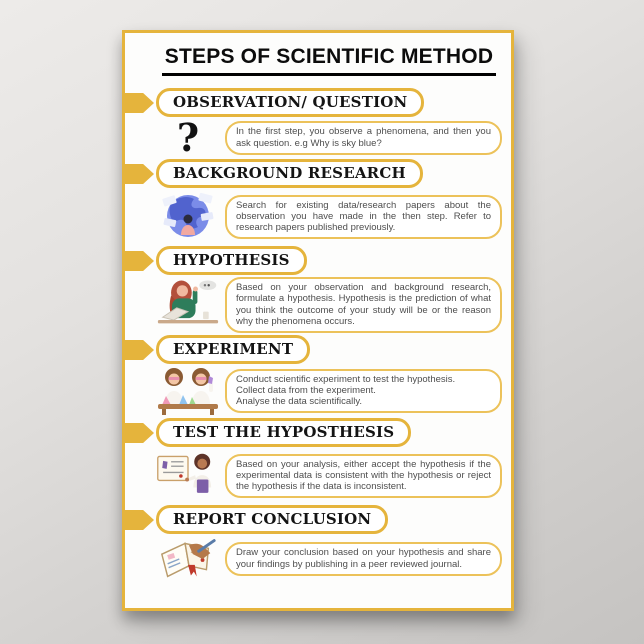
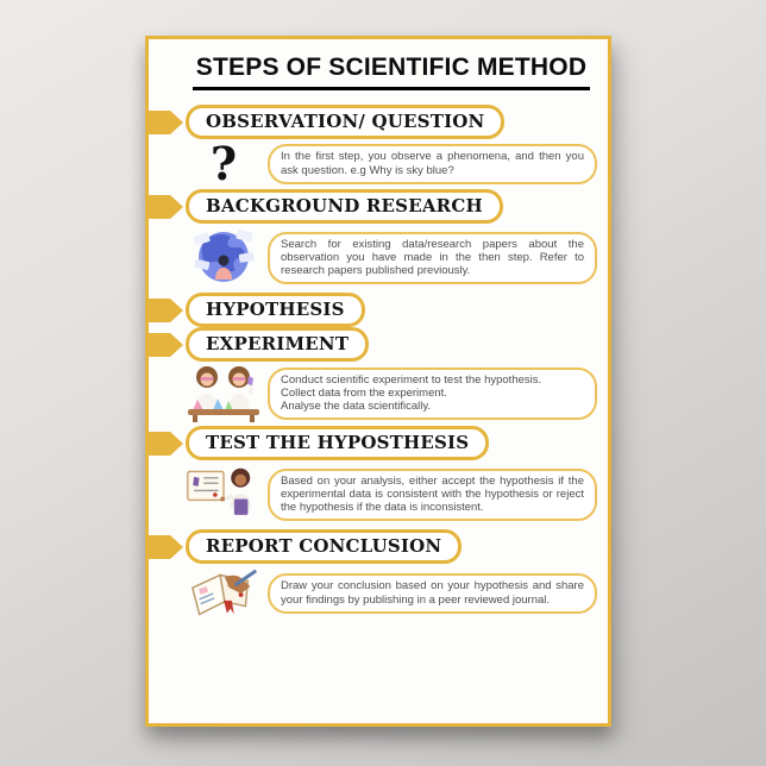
  STEPS OF SCIENTIFIC METHOD
  OBSERVATION/ QUESTION
  ?
  In the first step, you observe a phenomena, and then you ask question. e.g Why is sky blue?
  BACKGROUND RESEARCH
  Search for existing data/research papers about the observation you have made in the then step. Refer to research papers published previously.
  HYPOTHESIS
- Based on your observation and background research, formulate a hypothesis. Hypothesis is the prediction of what you think the outcome of your study will be or the reason why the phenomena occurs.
  EXPERIMENT
  Conduct scientific experiment to test the hypothesis.
  Collect data from the experiment.
  Analyse the data scientifically.
  TEST THE HYPOSTHESIS
  Based on your analysis, either accept the hypothesis if the experimental data is consistent with the hypothesis or reject the hypothesis if the data is inconsistent.
  REPORT CONCLUSION
  Draw your conclusion based on your hypothesis and share your findings by publishing in a peer reviewed journal.
